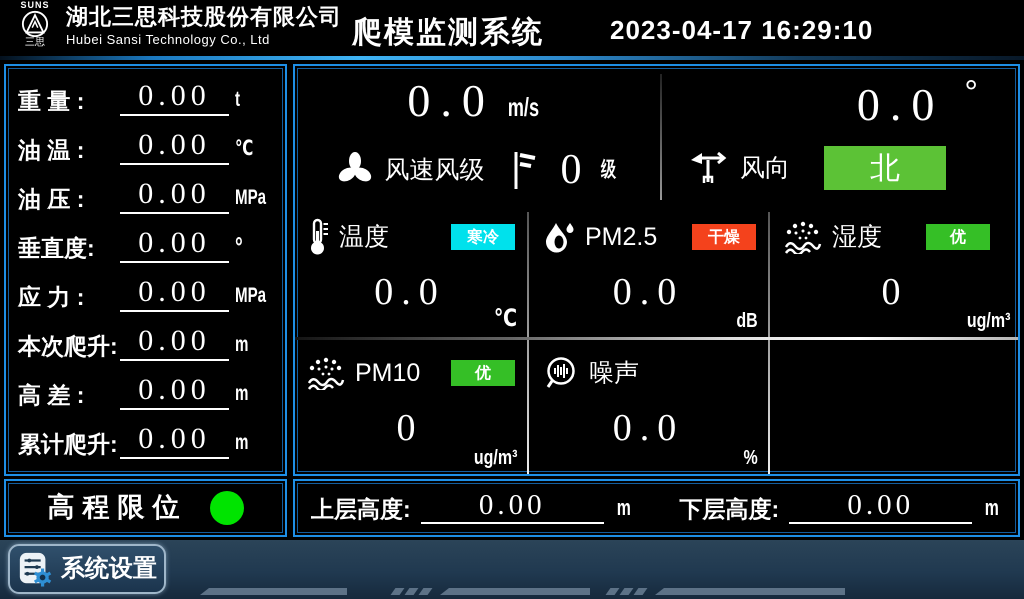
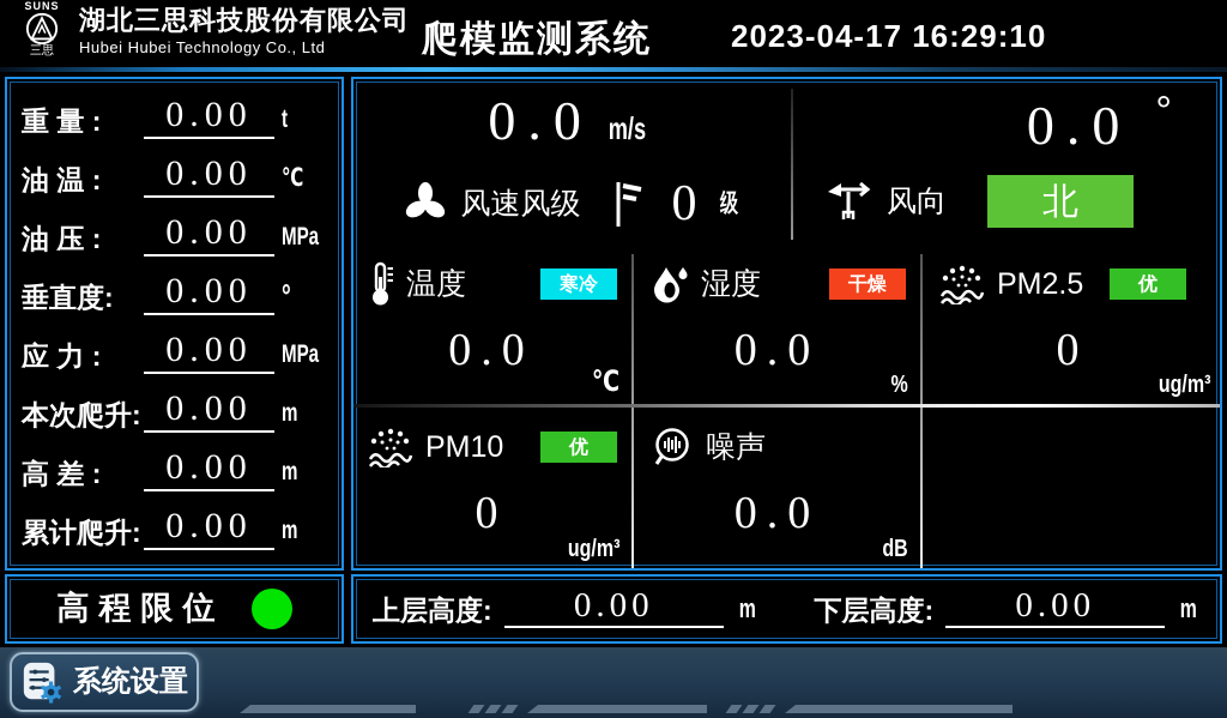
  SUNS
  三思
  湖北三思科技股份有限公司
- Hubei Sansi Technology Co., Ltd
+ Hubei Hubei Technology Co., Ltd
  爬模监测系统
  2023-04-17 16:29:10
  重 量 :
  0.00
  t
  油 温 :
  0.00
  ℃
  油 压 :
  0.00
  MPa
  垂直度:
  0.00
  °
  应 力 :
  0.00
  MPa
  本次爬升:
  0.00
  m
  高 差 :
  0.00
  m
  累计爬升:
  0.00
  m
  0.0 m/s
  风速风级
  0
  级
  0.0 °
  风向
  北
  温度
  寒冷
  0.0
  ℃
- PM2.5
+ 湿度
  干燥
  0.0
- dB
+ %
- 湿度
+ PM2.5
  优
  0
  ug/m³
  PM10
  优
  0
  ug/m³
  噪声
  0.0
- %
+ dB
  高程限位
  上层高度:
  0.00
  m
  下层高度:
  0.00
  m
  系统设置
